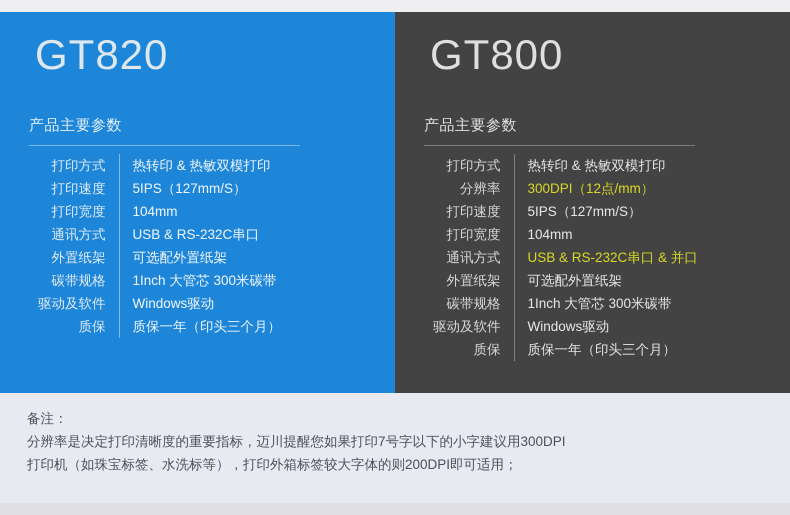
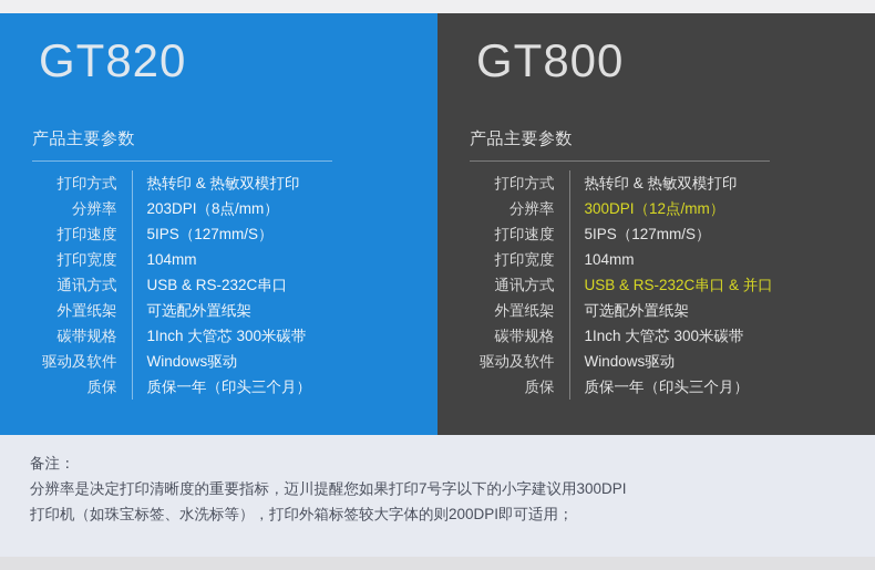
  GT820
  产品主要参数
  打印方式	热转印 & 热敏双模打印
+ 分辨率	203DPI（8点/mm）
  打印速度	5IPS（127mm/S）
  打印宽度	104mm
  通讯方式	USB & RS-232C串口
  外置纸架	可选配外置纸架
  碳带规格	1Inch 大管芯 300米碳带
  驱动及软件	Windows驱动
  质保	质保一年（印头三个月）
  GT800
  产品主要参数
  打印方式	热转印 & 热敏双模打印
  分辨率	300DPI（12点/mm）
  打印速度	5IPS（127mm/S）
  打印宽度	104mm
  通讯方式	USB & RS-232C串口 & 并口
  外置纸架	可选配外置纸架
  碳带规格	1Inch 大管芯 300米碳带
  驱动及软件	Windows驱动
  质保	质保一年（印头三个月）
  备注：
  分辨率是决定打印清晰度的重要指标，迈川提醒您如果打印7号字以下的小字建议用300DPI
  打印机（如珠宝标签、水洗标等），打印外箱标签较大字体的则200DPI即可适用；
